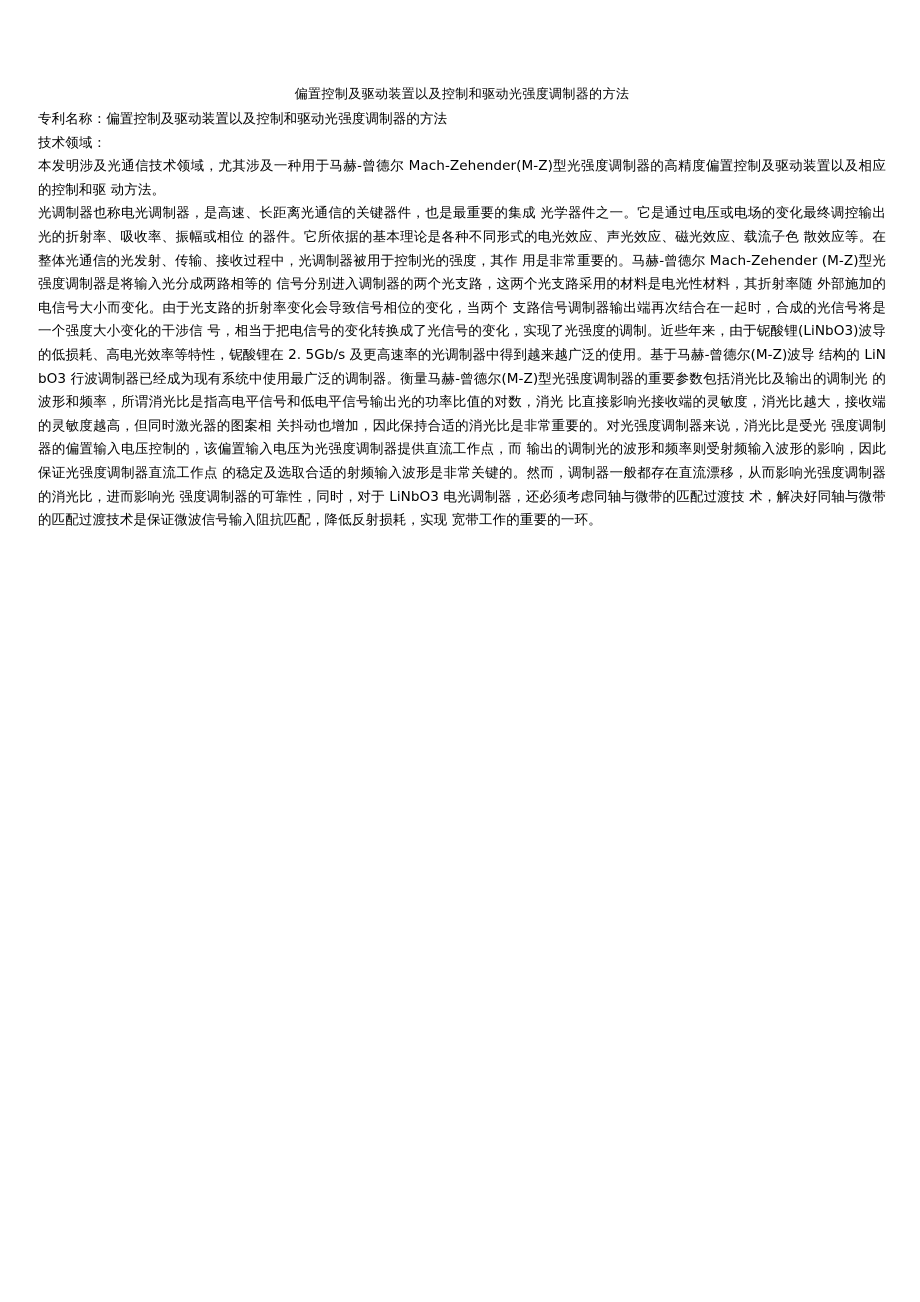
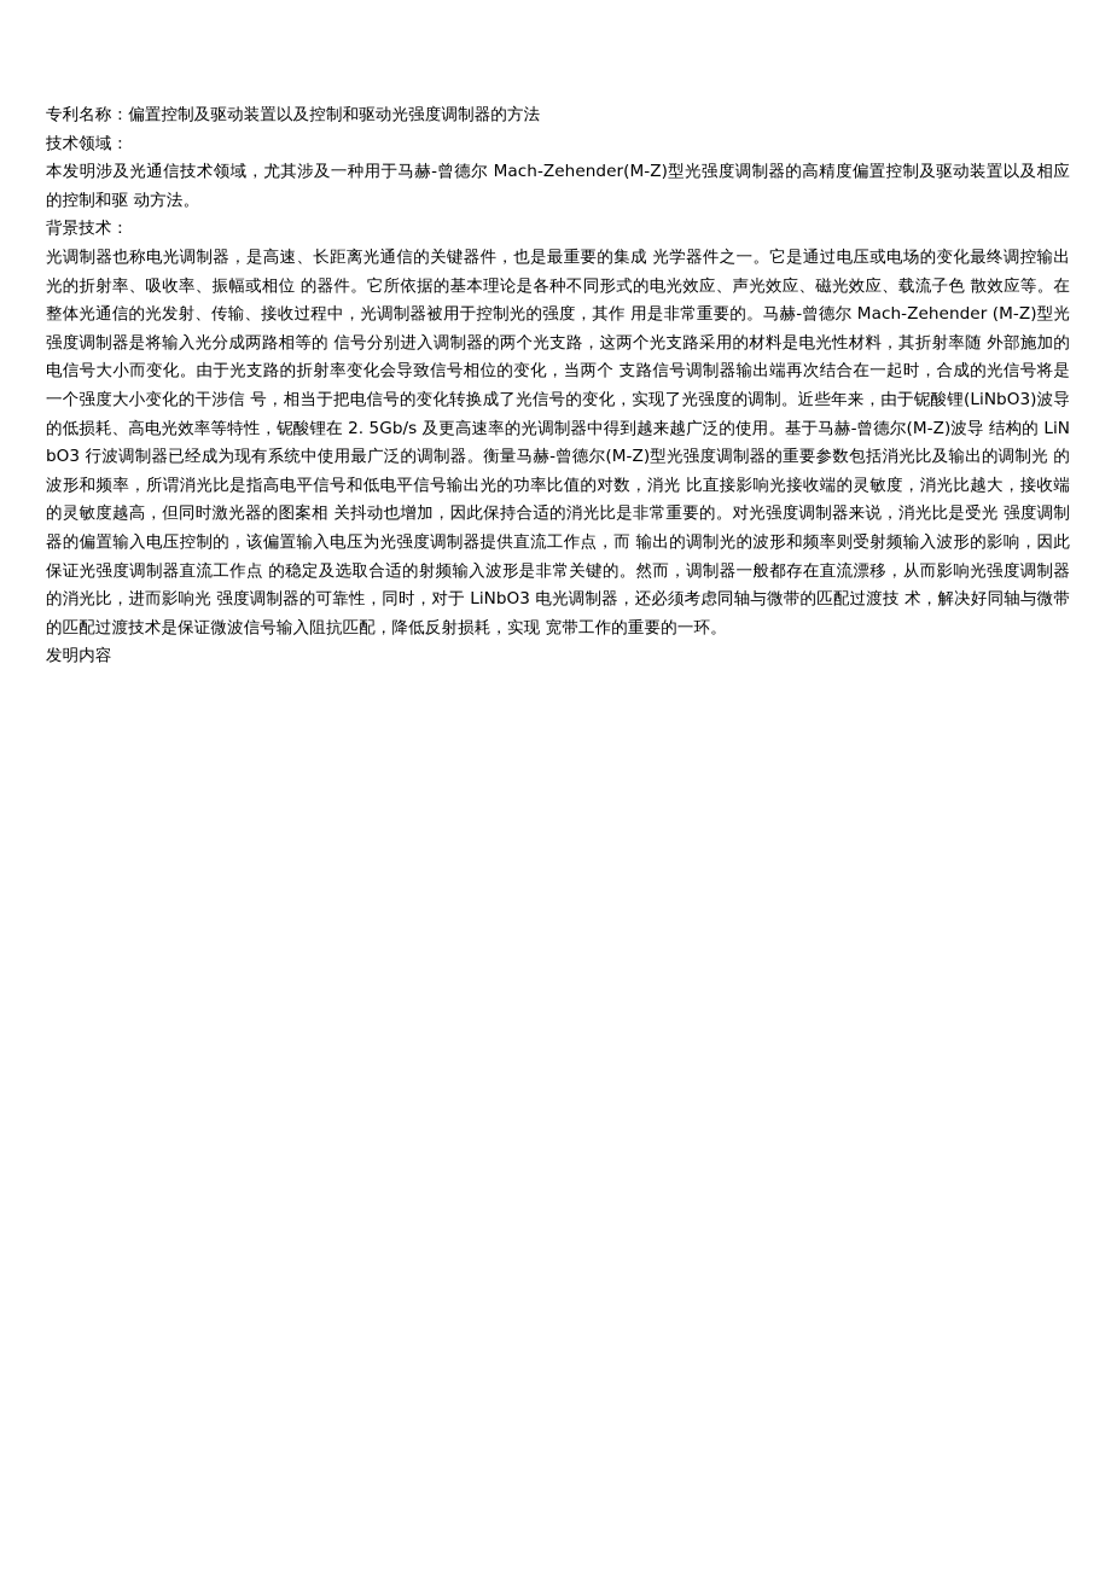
- 偏置控制及驱动装置以及控制和驱动光强度调制器的方法
  专利名称：偏置控制及驱动装置以及控制和驱动光强度调制器的方法
  技术领域：
  本发明涉及光通信技术领域，尤其涉及一种用于马赫-曾德尔 Mach-Zehender(M-Z)型光强度调制器的高精度偏置控制及驱动装置以及相应的控制和驱 动方法。
+ 背景技术：
  光调制器也称电光调制器，是高速、长距离光通信的关键器件，也是最重要的集成 光学器件之一。它是通过电压或电场的变化最终调控输出光的折射率、吸收率、振幅或相位 的器件。它所依据的基本理论是各种不同形式的电光效应、声光效应、磁光效应、载流子色 散效应等。在整体光通信的光发射、传输、接收过程中，光调制器被用于控制光的强度，其作 用是非常重要的。马赫-曾德尔 Mach-Zehender (M-Z)型光强度调制器是将输入光分成两路相等的 信号分别进入调制器的两个光支路，这两个光支路采用的材料是电光性材料，其折射率随 外部施加的电信号大小而变化。由于光支路的折射率变化会导致信号相位的变化，当两个 支路信号调制器输出端再次结合在一起时，合成的光信号将是一个强度大小变化的干涉信 号，相当于把电信号的变化转换成了光信号的变化，实现了光强度的调制。近些年来，由于铌酸锂(LiNbO3)波导的低损耗、高电光效率等特性，铌酸锂在 2. 5Gb/s 及更高速率的光调制器中得到越来越广泛的使用。基于马赫-曾德尔(M-Z)波导 结构的 LiNbO3 行波调制器已经成为现有系统中使用最广泛的调制器。衡量马赫-曾德尔(M-Z)型光强度调制器的重要参数包括消光比及输出的调制光 的波形和频率，所谓消光比是指高电平信号和低电平信号输出光的功率比值的对数，消光 比直接影响光接收端的灵敏度，消光比越大，接收端的灵敏度越高，但同时激光器的图案相 关抖动也增加，因此保持合适的消光比是非常重要的。对光强度调制器来说，消光比是受光 强度调制器的偏置输入电压控制的，该偏置输入电压为光强度调制器提供直流工作点，而 输出的调制光的波形和频率则受射频输入波形的影响，因此保证光强度调制器直流工作点 的稳定及选取合适的射频输入波形是非常关键的。然而，调制器一般都存在直流漂移，从而影响光强度调制器的消光比，进而影响光 强度调制器的可靠性，同时，对于 LiNbO3 电光调制器，还必须考虑同轴与微带的匹配过渡技 术，解决好同轴与微带的匹配过渡技术是保证微波信号输入阻抗匹配，降低反射损耗，实现 宽带工作的重要的一环。
+ 发明内容
